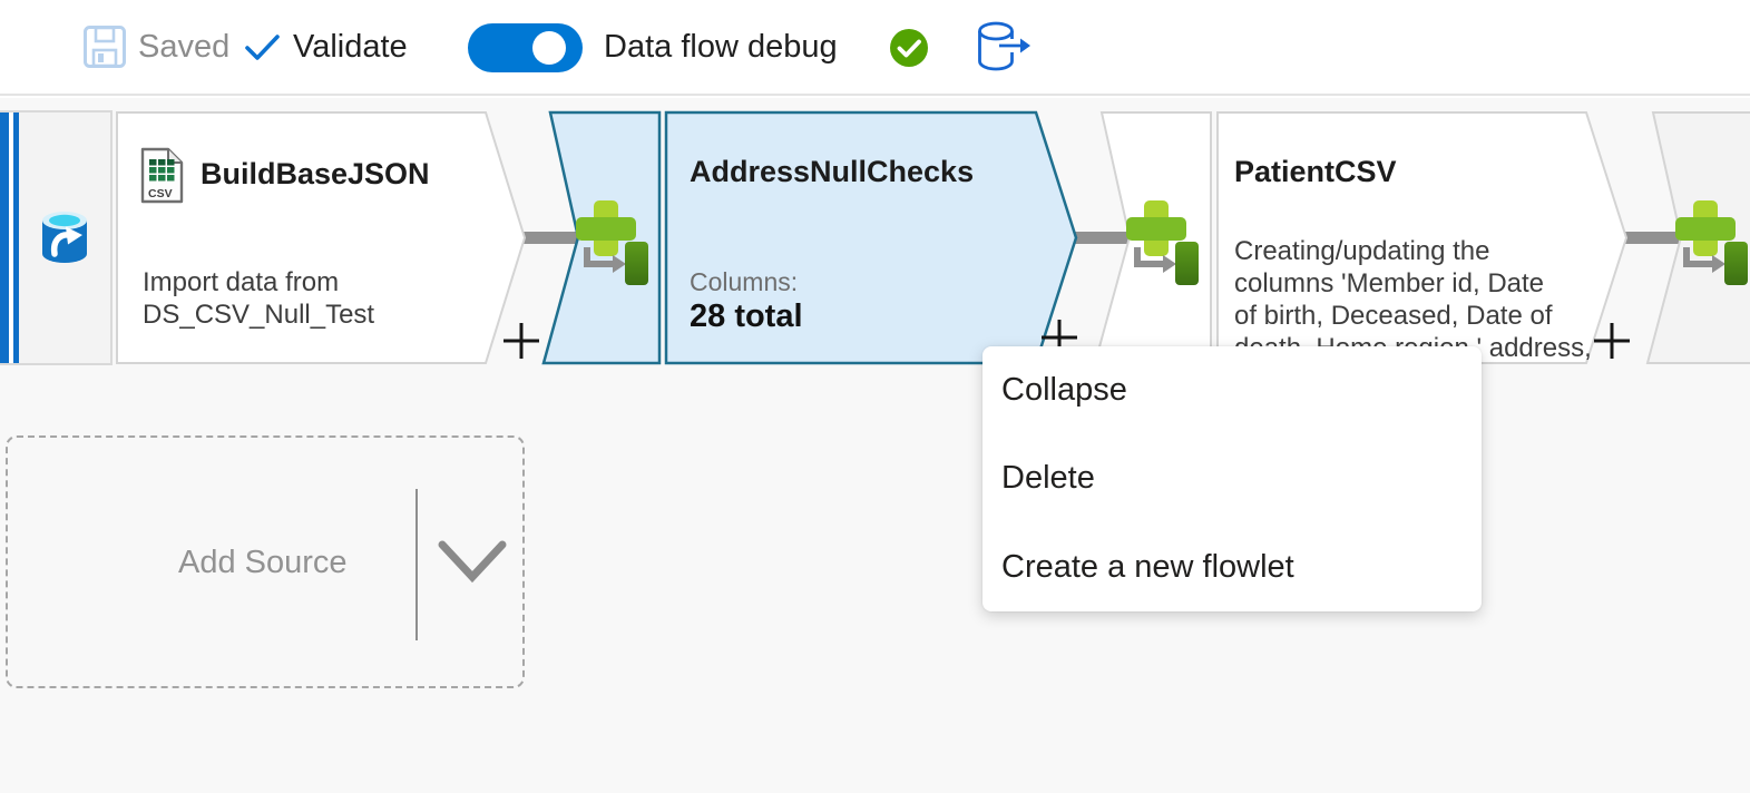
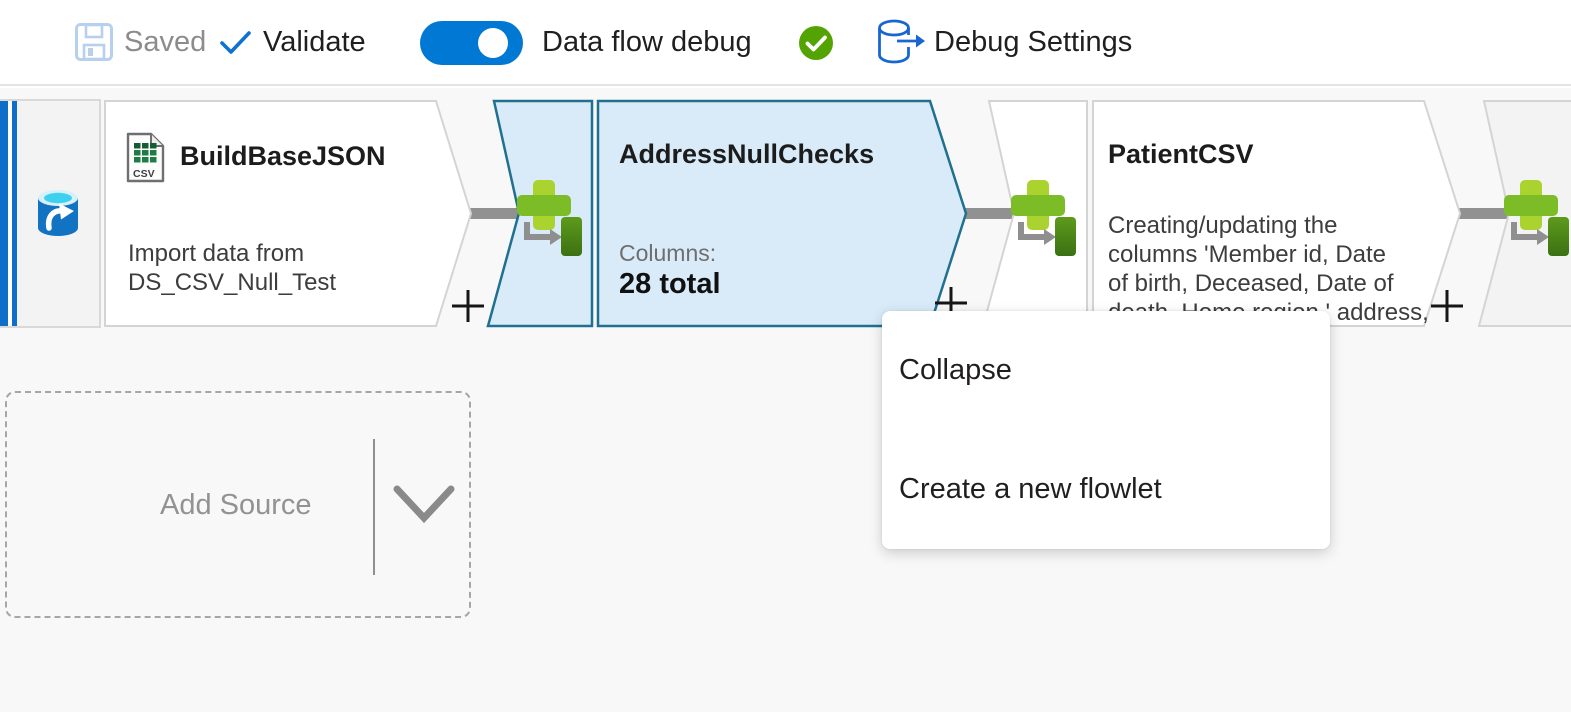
  Saved
  Validate
  Data flow debug
+ Debug Settings
  CSV
  BuildBaseJSON
  Import data from
  DS_CSV_Null_Test
  AddressNullChecks
  Columns:
  28 total
  PatientCSV
  Creating/updating the
  columns 'Member id, Date
  of birth, Deceased, Date of
  Collapse
- Delete
  Create a new flowlet
  Add Source
